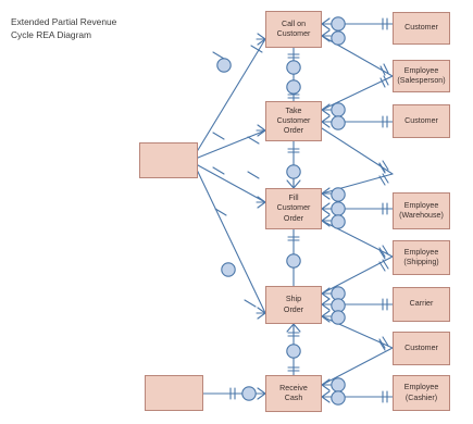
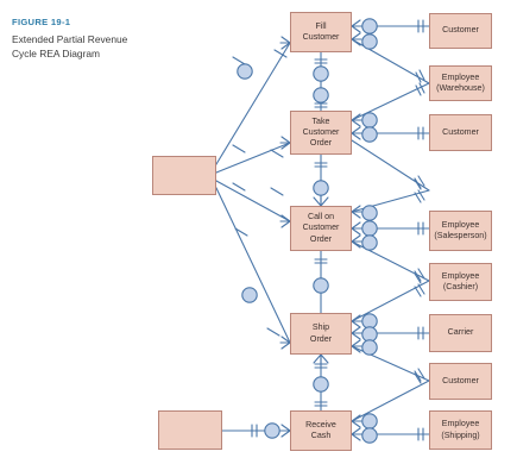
+ FIGURE 19-1
  Extended Partial Revenue Cycle REA Diagram
- Call on
+ Fill
  Customer
  Take
  Customer
  Order
- Fill
+ Call on
  Customer
  Order
  Ship
  Order
  Receive
  Cash
  Customer
  Employee
- (Salesperson)
+ (Warehouse)
  Customer
  Employee
- (Warehouse)
+ (Salesperson)
  Employee
- (Shipping)
+ (Cashier)
  Carrier
  Customer
  Employee
- (Cashier)
+ (Shipping)
